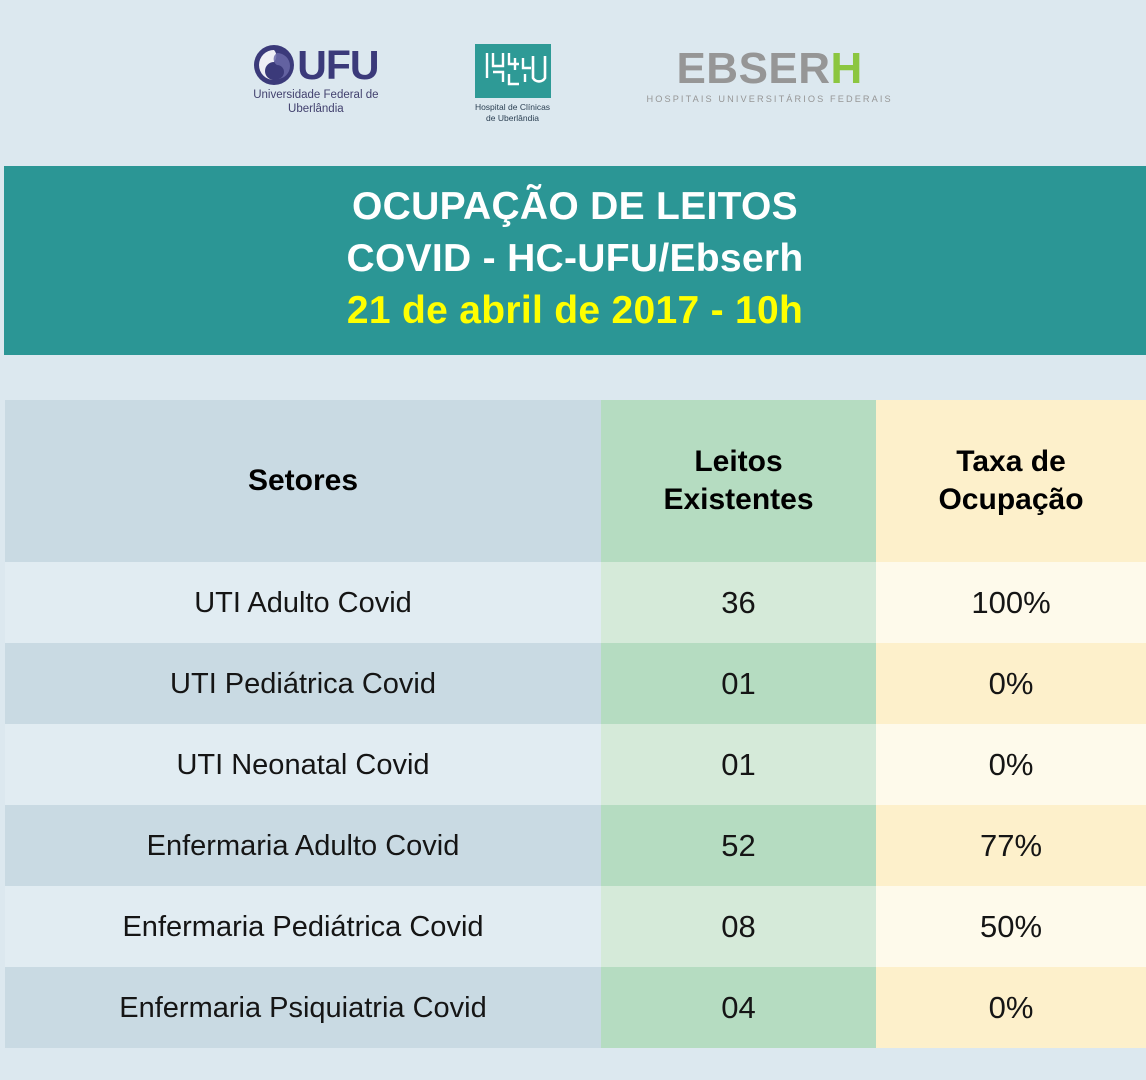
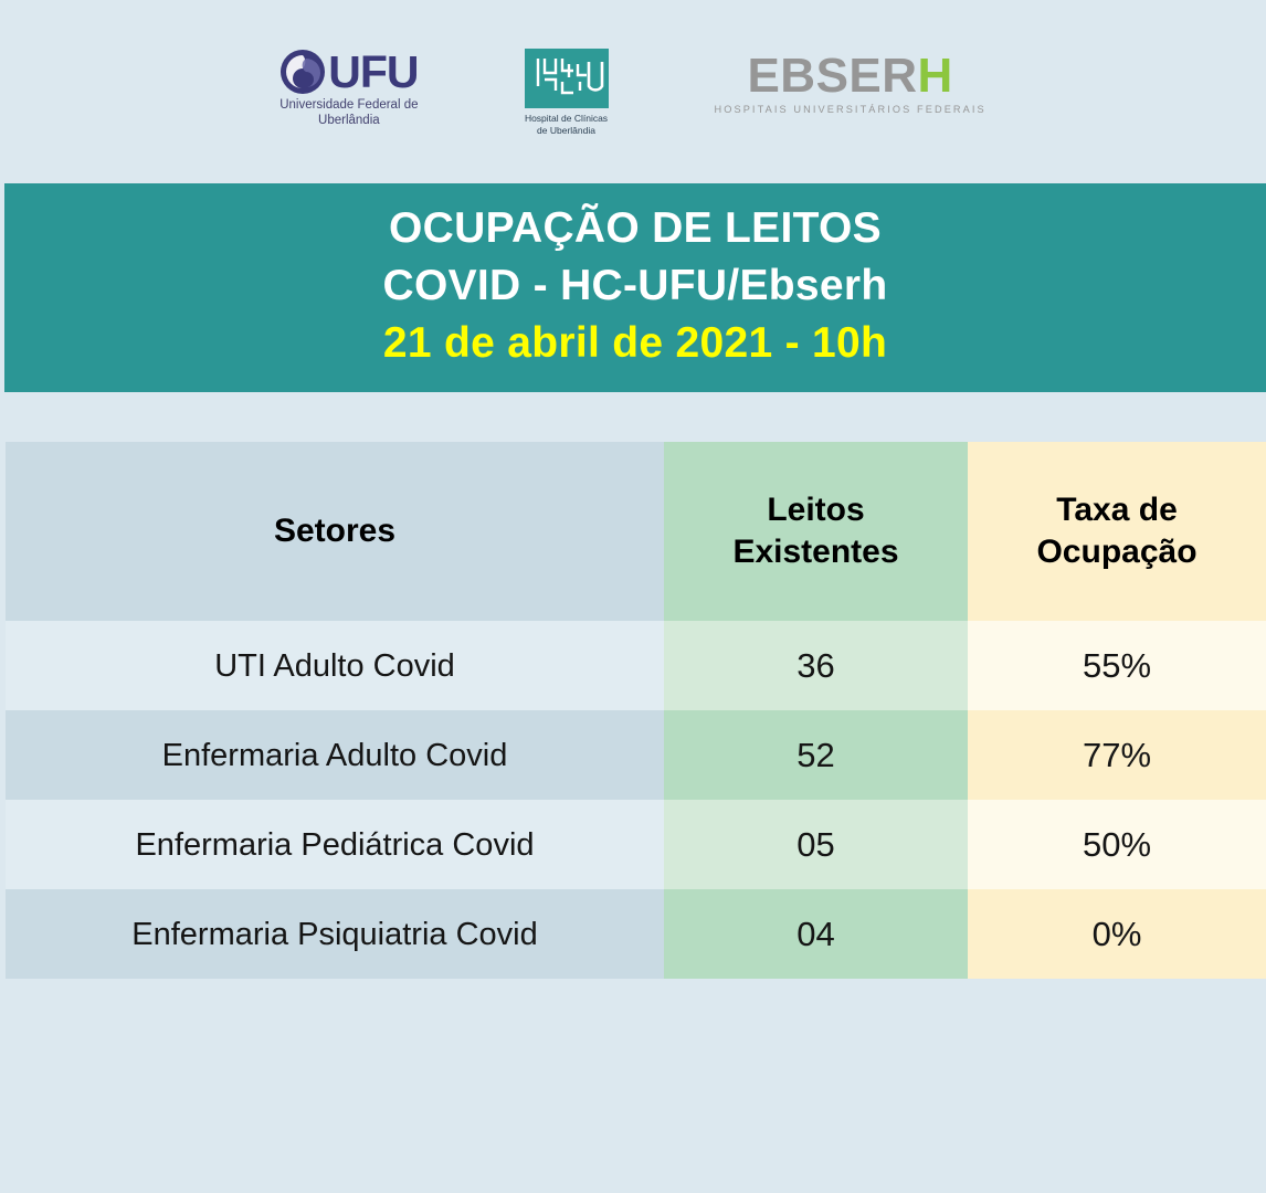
  UFU
  Universidade Federal de
  Uberlândia
  Hospital de Clínicas
  de Uberlândia
  EBSERH
  HOSPITAIS UNIVERSITÁRIOS FEDERAIS
  OCUPAÇÃO DE LEITOS
  COVID - HC-UFU/Ebserh
- 21 de abril de 2017 - 10h
+ 21 de abril de 2021 - 10h
  Setores	Leitos Existentes	Taxa de Ocupação
- UTI Adulto Covid	36	100%
+ UTI Adulto Covid	36	55%
- UTI Pediátrica Covid	01	0%
- UTI Neonatal Covid	01	0%
  Enfermaria Adulto Covid	52	77%
- Enfermaria Pediátrica Covid	08	50%
+ Enfermaria Pediátrica Covid	05	50%
  Enfermaria Psiquiatria Covid	04	0%
